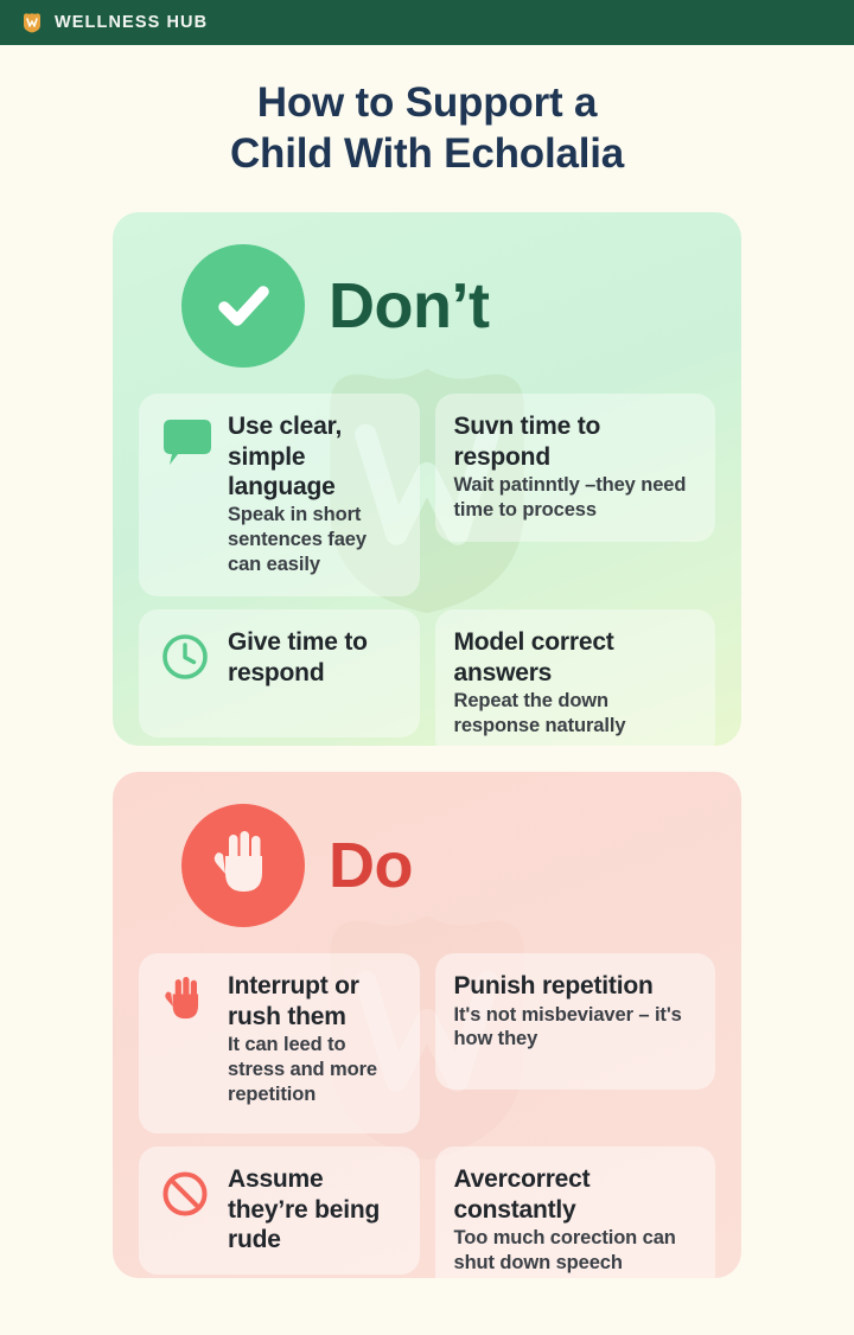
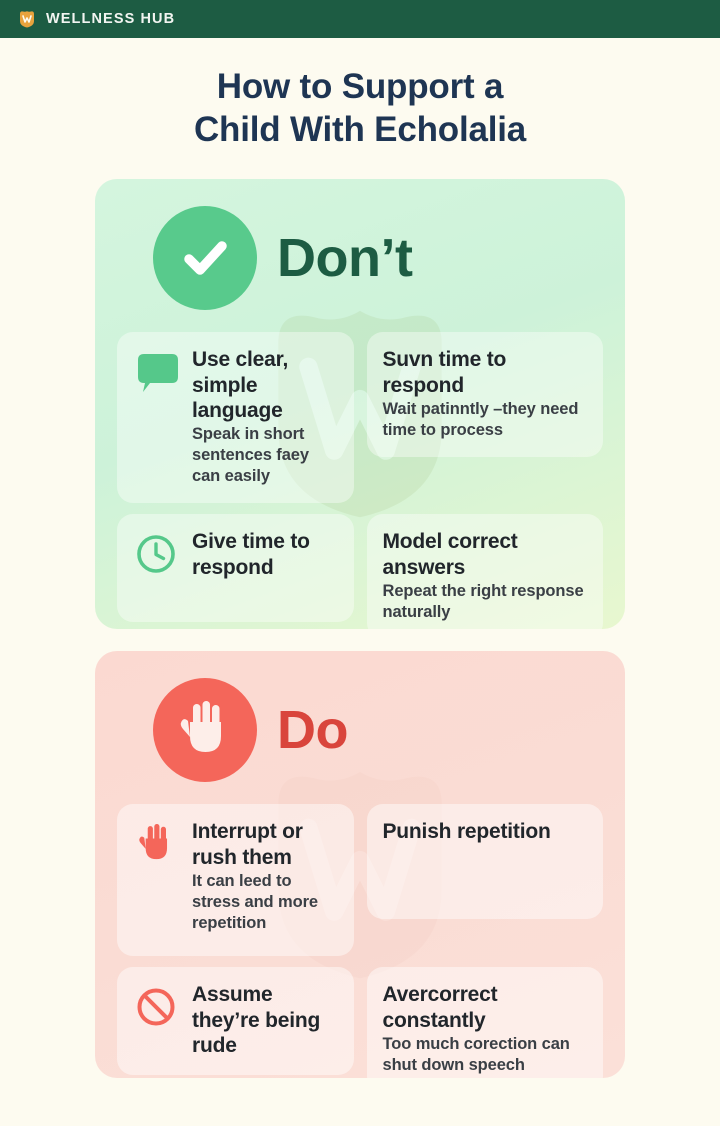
  WELLNESS HUB
  How to Support a
  Child With Echolalia
  Don’t
  Use clear, simple language
  Speak in short sentences faey can easily
  Suvn time to respond
  Wait patinntly –they need time to process
  Give time to respond
  Model correct answers
- Repeat the down response naturally
+ Repeat the right response naturally
  Do
  Interrupt or rush them
  It can leed to stress and more repetition
  Punish repetition
- It's not misbeviaver – it's how they
  Assume they’re being rude
  Avercorrect constantly
  Too much corection can shut down speech
